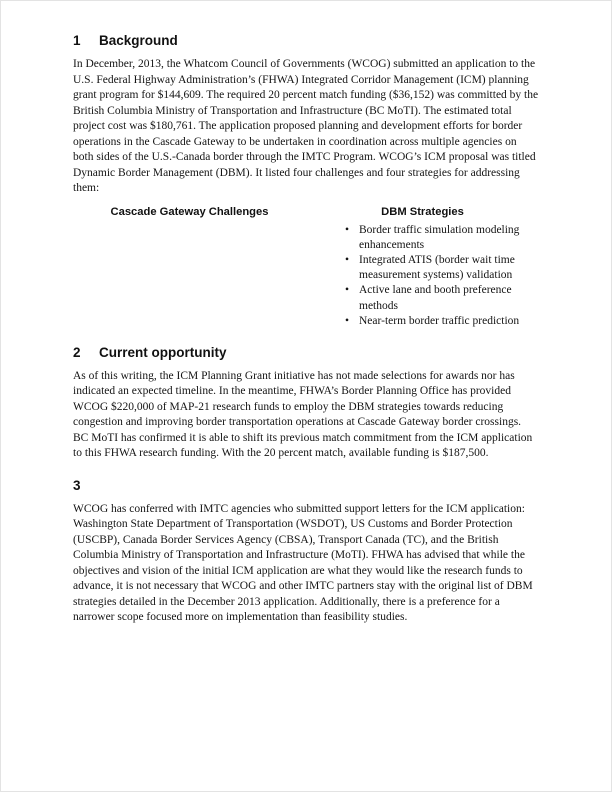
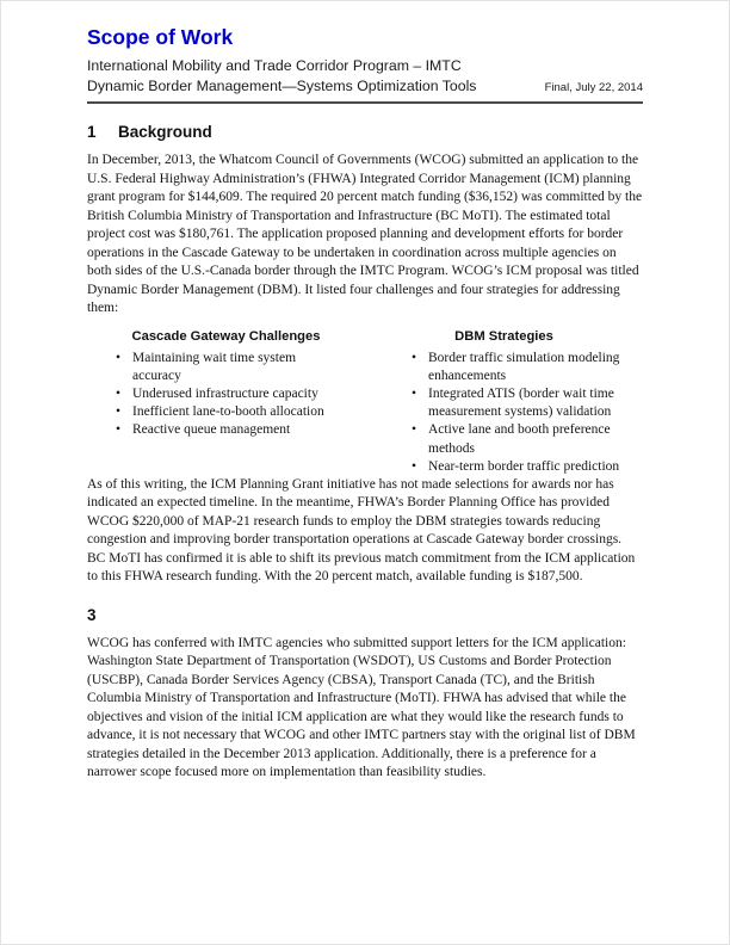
+ Scope of Work
+ International Mobility and Trade Corridor Program – IMTC
+ Dynamic Border Management—Systems Optimization Tools
+ Final, July 22, 2014
  1
  Background
  In December, 2013, the Whatcom Council of Governments (WCOG) submitted an application to the U.S. Federal Highway Administration’s (FHWA) Integrated Corridor Management (ICM) planning grant program for $144,609. The required 20 percent match funding ($36,152) was committed by the British Columbia Ministry of Transportation and Infrastructure (BC MoTI). The estimated total project cost was $180,761. The application proposed planning and development efforts for border operations in the Cascade Gateway to be undertaken in coordination across multiple agencies on both sides of the U.S.-Canada border through the IMTC Program. WCOG’s ICM proposal was titled Dynamic Border Management (DBM). It listed four challenges and four strategies for addressing them:
  Cascade Gateway Challenges
+ Maintaining wait time system accuracy
+ Underused infrastructure capacity
+ Inefficient lane-to-booth allocation
+ Reactive queue management
  DBM Strategies
  Border traffic simulation modeling enhancements
  Integrated ATIS (border wait time measurement systems) validation
  Active lane and booth preference methods
  Near-term border traffic prediction
- 2
- Current opportunity
  As of this writing, the ICM Planning Grant initiative has not made selections for awards nor has indicated an expected timeline. In the meantime, FHWA’s Border Planning Office has provided WCOG $220,000 of MAP-21 research funds to employ the DBM strategies towards reducing congestion and improving border transportation operations at Cascade Gateway border crossings. BC MoTI has confirmed it is able to shift its previous match commitment from the ICM application to this FHWA research funding. With the 20 percent match, available funding is $187,500.
  3
  WCOG has conferred with IMTC agencies who submitted support letters for the ICM application: Washington State Department of Transportation (WSDOT), US Customs and Border Protection (USCBP), Canada Border Services Agency (CBSA), Transport Canada (TC), and the British Columbia Ministry of Transportation and Infrastructure (MoTI). FHWA has advised that while the objectives and vision of the initial ICM application are what they would like the research funds to advance, it is not necessary that WCOG and other IMTC partners stay with the original list of DBM strategies detailed in the December 2013 application. Additionally, there is a preference for a narrower scope focused more on implementation than feasibility studies.
